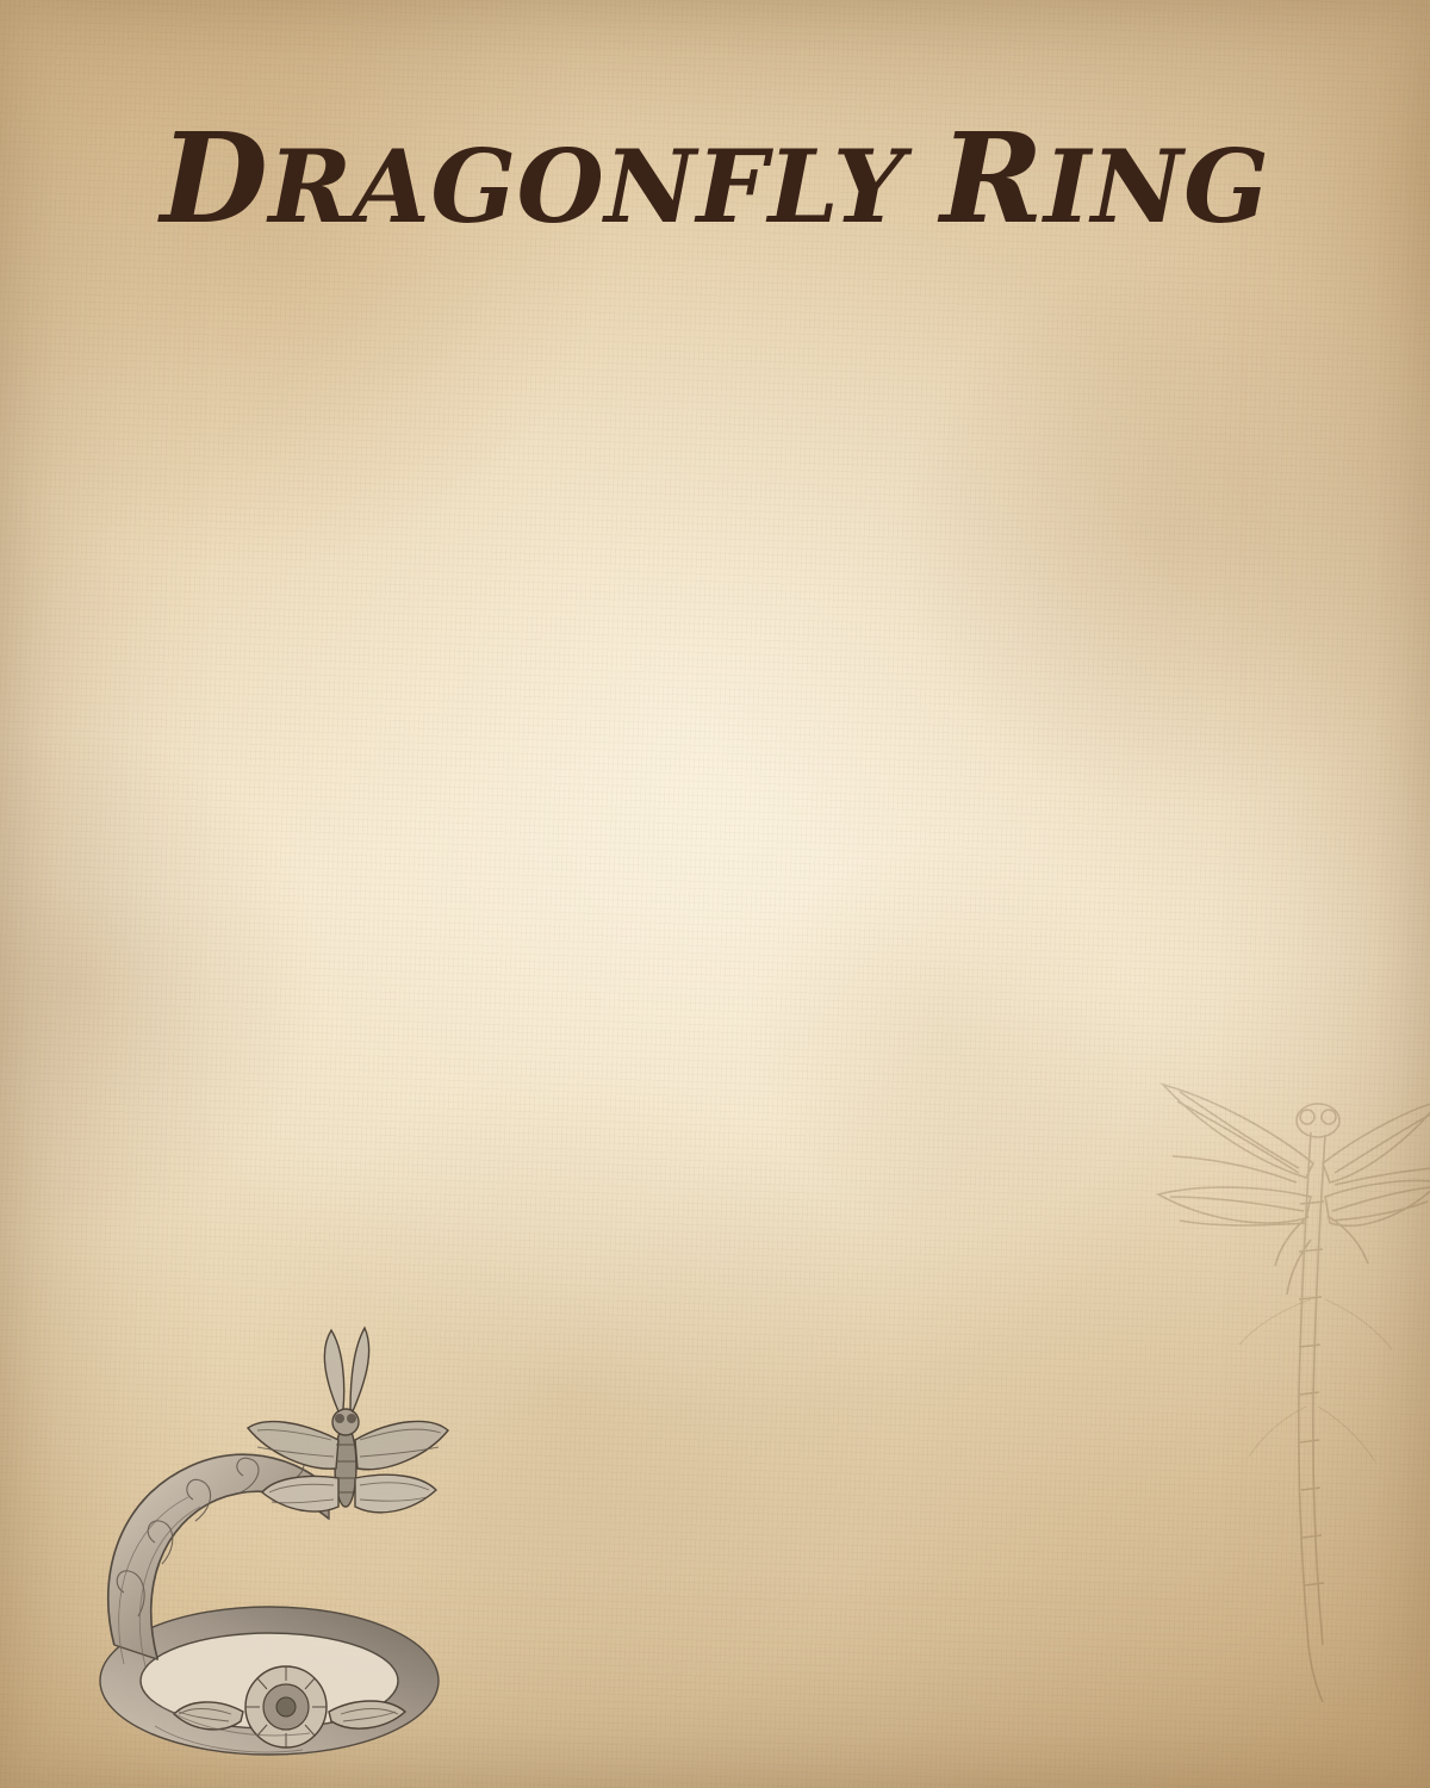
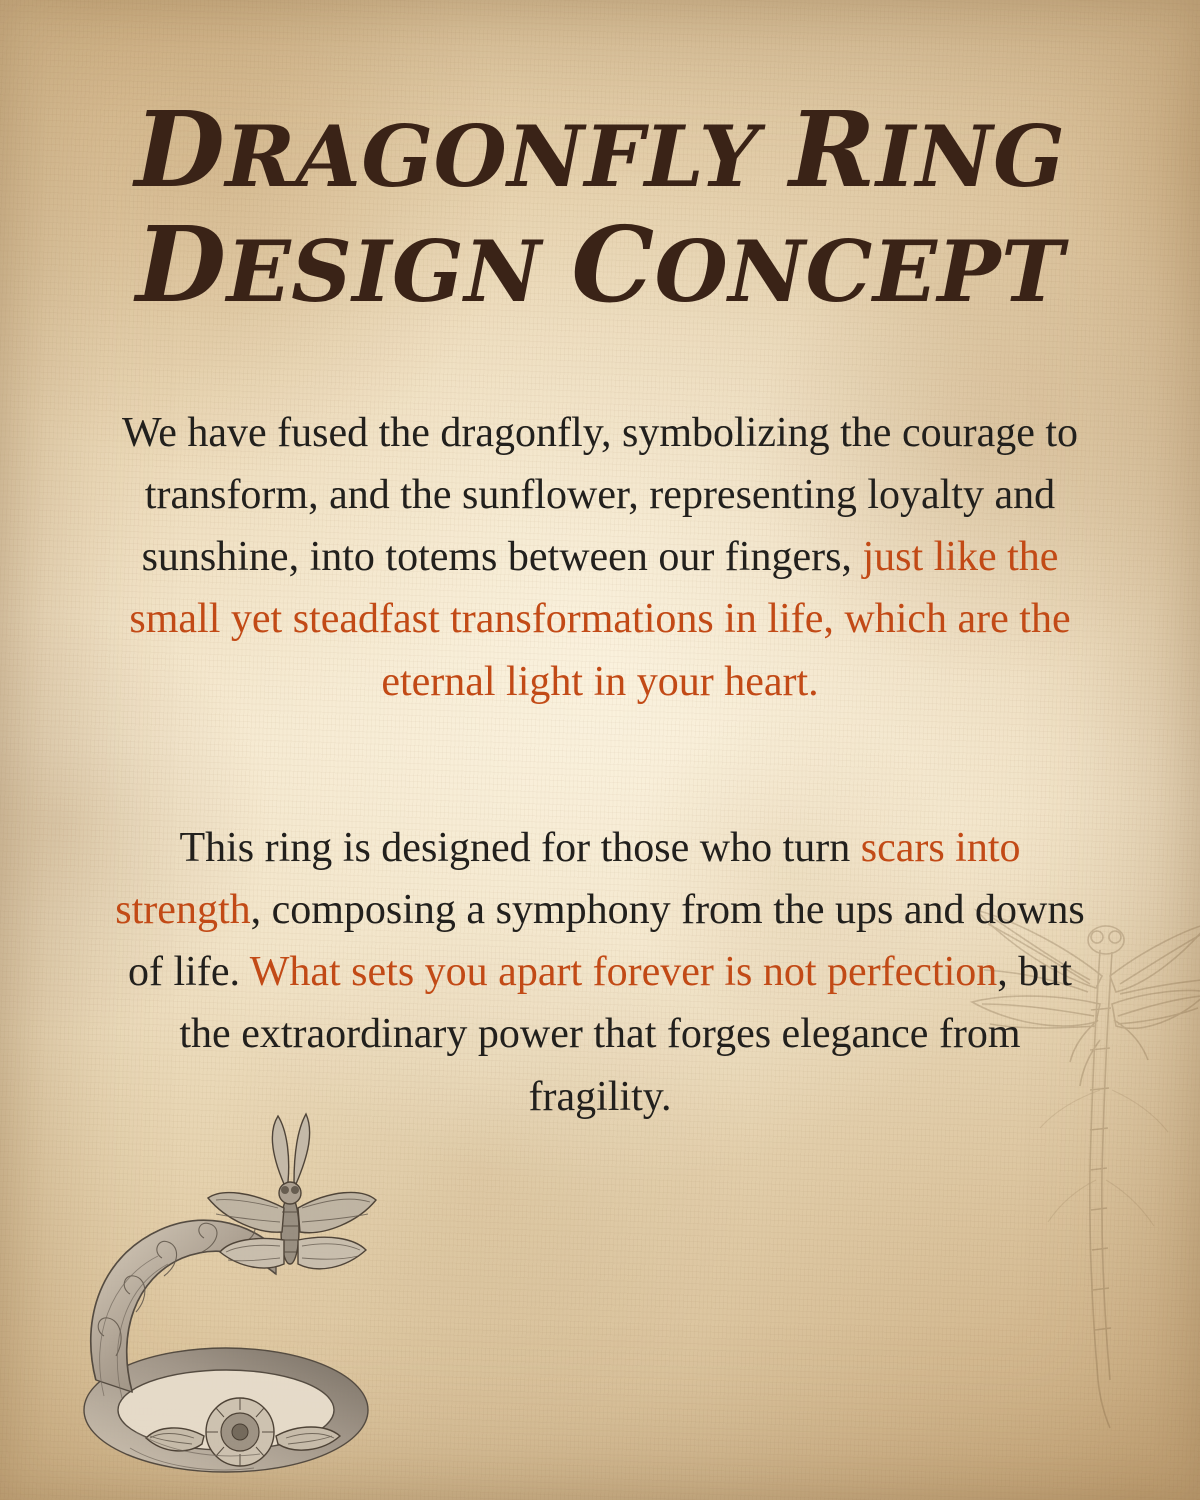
  DRAGONFLY RING
+ DESIGN CONCEPT
+ We have fused the dragonfly, symbolizing the courage to transform, and the sunflower, representing loyalty and sunshine, into totems between our fingers, just like the small yet steadfast transformations in life, which are the eternal light in your heart.
+ This ring is designed for those who turn scars into strength, composing a symphony from the ups and downs of life. What sets you apart forever is not perfection, but the extraordinary power that forges elegance from fragility.
